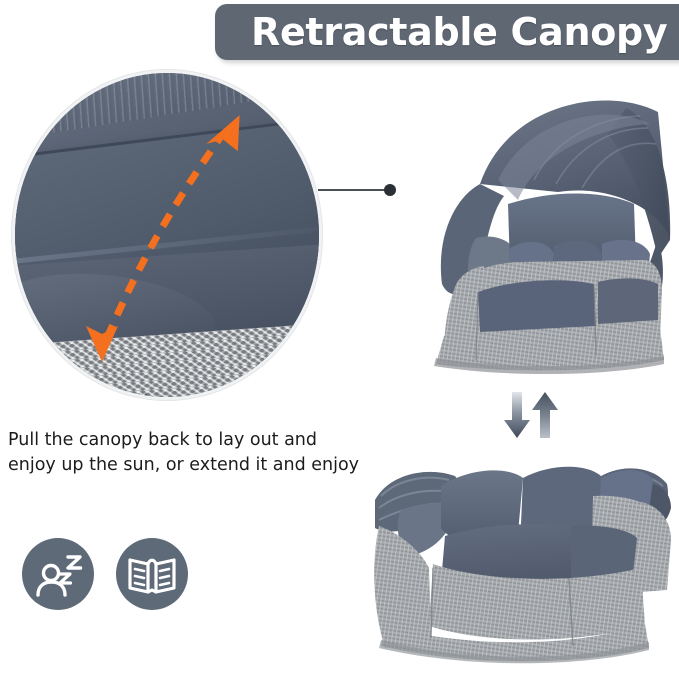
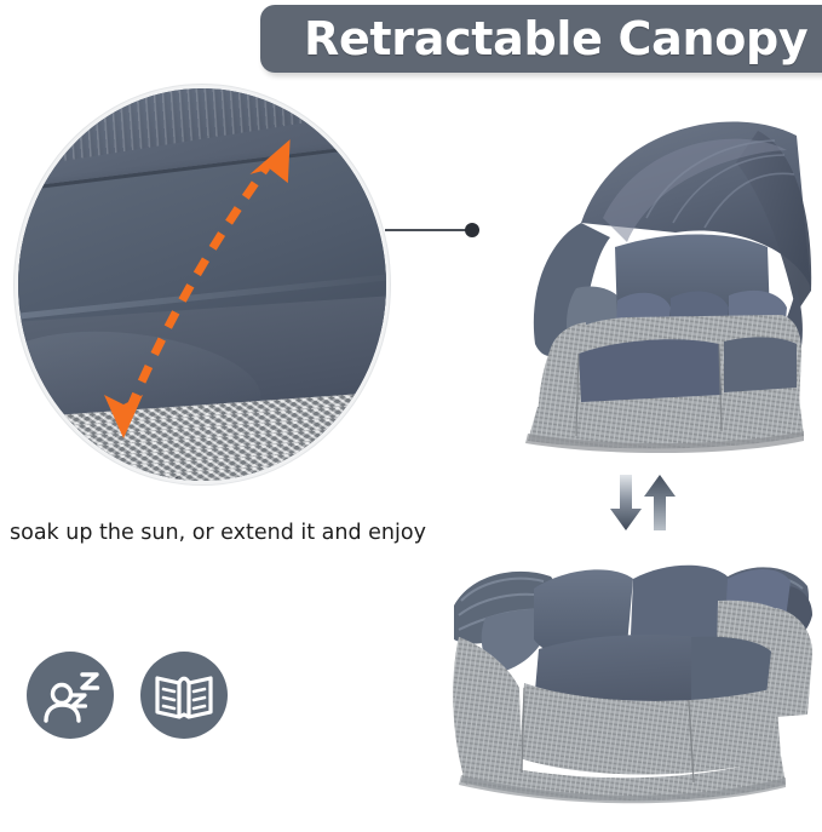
  Retractable Canopy
- Pull the canopy back to lay out and
- enjoy up the sun, or extend it and enjoy
+ soak up the sun, or extend it and enjoy
